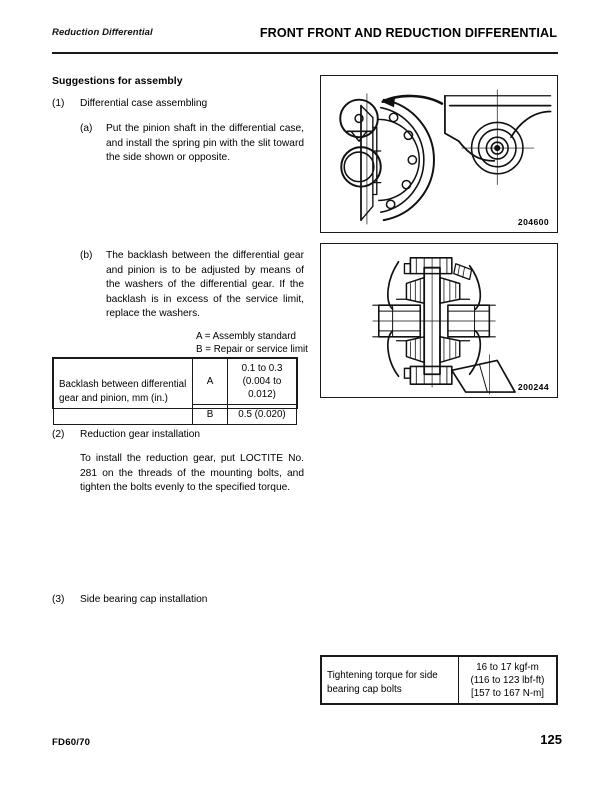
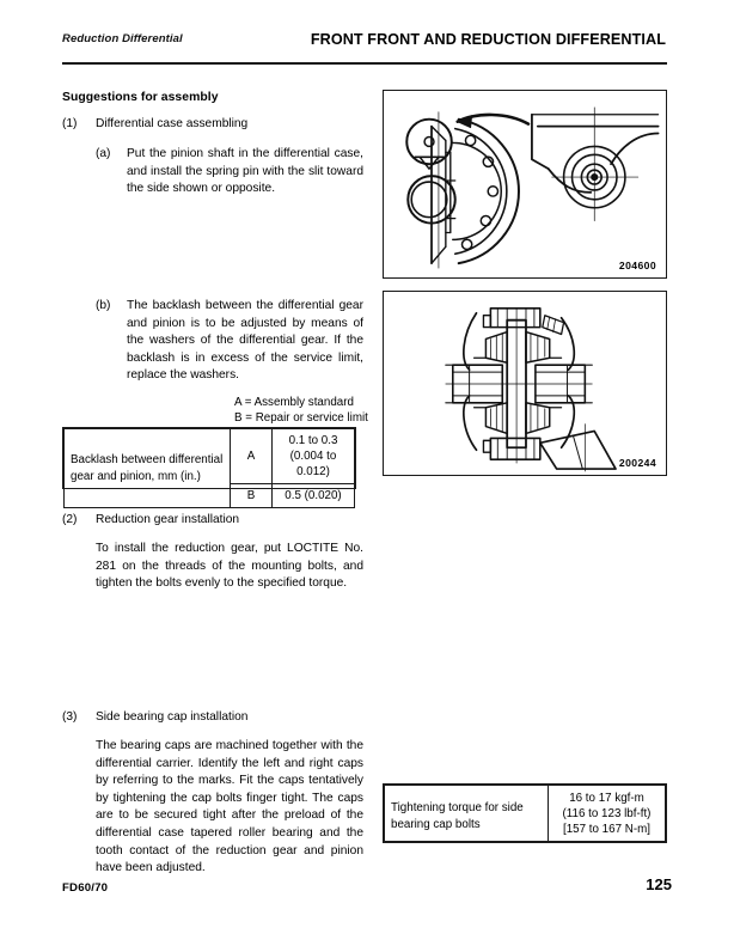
  Reduction Differential
  FRONT FRONT AND REDUCTION DIFFERENTIAL
  Suggestions for assembly
  (1)
  Differential case assembling
  (a)
  Put the pinion shaft in the differential case, and install the spring pin with the slit toward the side shown or opposite.
  (b)
  The backlash between the differential gear and pinion is to be adjusted by means of the washers of the differential gear. If the backlash is in excess of the service limit, replace the washers.
  A = Assembly standard
  B = Repair or service limit
  Backlash between differential gear and pinion, mm (in.)	A	0.1 to 0.3 (0.004 to 0.012)
  B	0.5 (0.020)
  (2)
  Reduction gear installation
  To install the reduction gear, put LOCTITE No. 281 on the threads of the mounting bolts, and tighten the bolts evenly to the specified torque.
  (3)
  Side bearing cap installation
+ The bearing caps are machined together with the differential carrier. Identify the left and right caps by referring to the marks. Fit the caps tentatively by tightening the cap bolts finger tight. The caps are to be secured tight after the preload of the differential case tapered roller bearing and the tooth contact of the reduction gear and pinion have been adjusted.
  Tightening torque for side bearing cap bolts	16 to 17 kgf-m (116 to 123 lbf-ft) [157 to 167 N-m]
  204600
  200244
  FD60/70
  125
